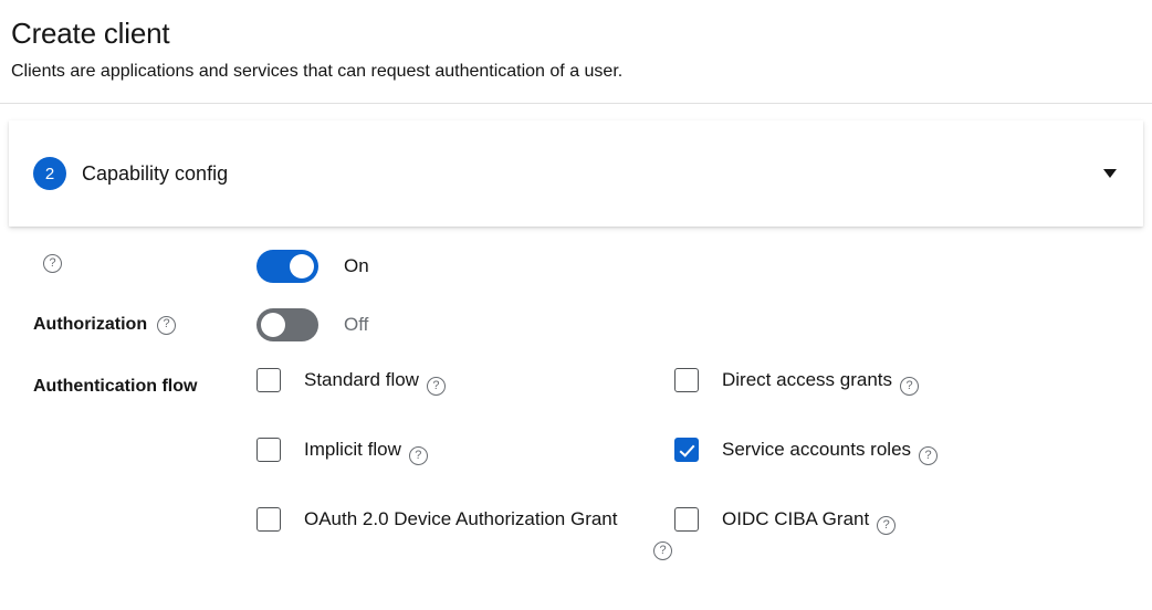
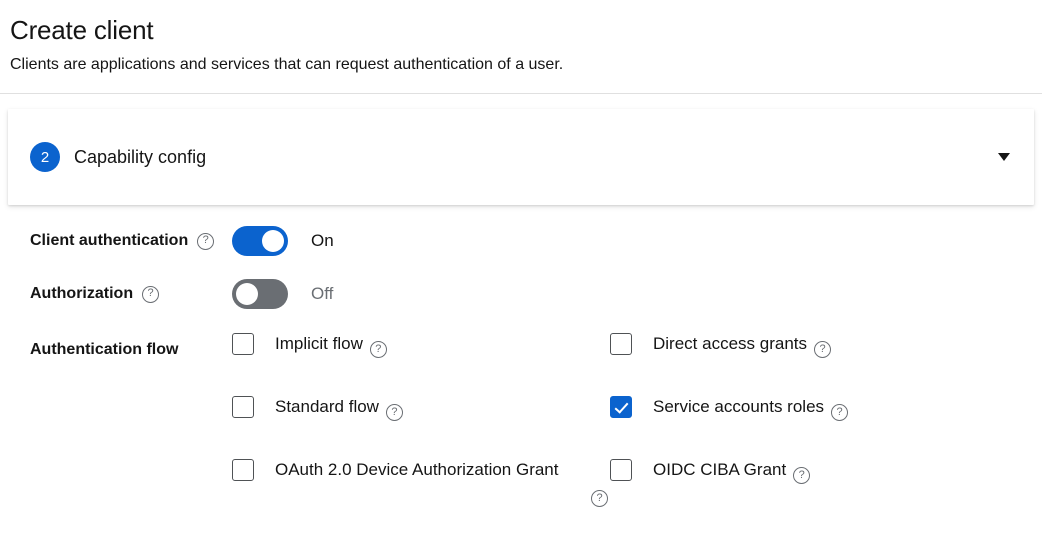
  Create client
  Clients are applications and services that can request authentication of a user.
  2
  Capability config
+ Client authentication
  ?
  On
  Authorization
  ?
  Off
  Authentication flow
- Standard flow
+ Implicit flow
  ?
  Direct access grants
  ?
- Implicit flow
+ Standard flow
  ?
  Service accounts roles
  ?
  OAuth 2.0 Device Authorization Grant
  ?
  OIDC CIBA Grant
  ?
